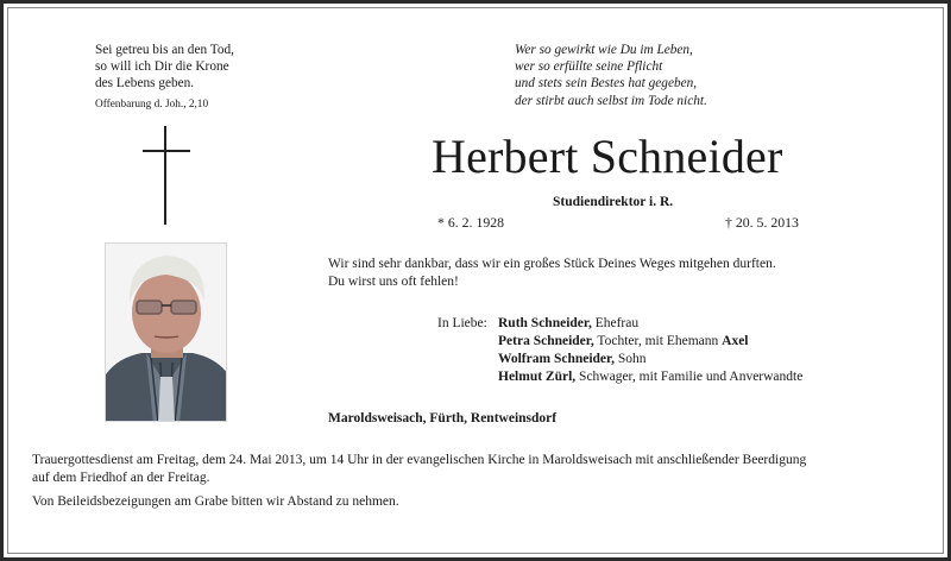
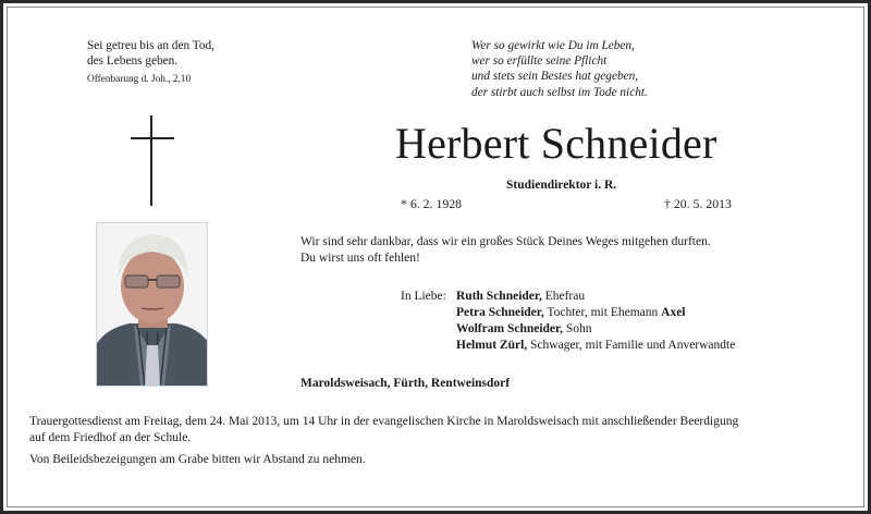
  Sei getreu bis an den Tod,
- so will ich Dir die Krone
  des Lebens geben.
  Offenbarung d. Joh., 2,10
  Wer so gewirkt wie Du im Leben,
  wer so erfüllte seine Pflicht
  und stets sein Bestes hat gegeben,
  der stirbt auch selbst im Tode nicht.
  Herbert Schneider
  Studiendirektor i. R.
  * 6. 2. 1928
  † 20. 5. 2013
  Wir sind sehr dankbar, dass wir ein großes Stück Deines Weges mitgehen durften.
  Du wirst uns oft fehlen!
  In Liebe:
  Ruth Schneider, Ehefrau
  Petra Schneider, Tochter, mit Ehemann Axel
  Wolfram Schneider, Sohn
  Helmut Zürl, Schwager, mit Familie und Anverwandte
  Maroldsweisach, Fürth, Rentweinsdorf
  Trauergottesdienst am Freitag, dem 24. Mai 2013, um 14 Uhr in der evangelischen Kirche in Maroldsweisach mit anschließender Beerdigung
- auf dem Friedhof an der Freitag.
+ auf dem Friedhof an der Schule.
  Von Beileidsbezeigungen am Grabe bitten wir Abstand zu nehmen.
